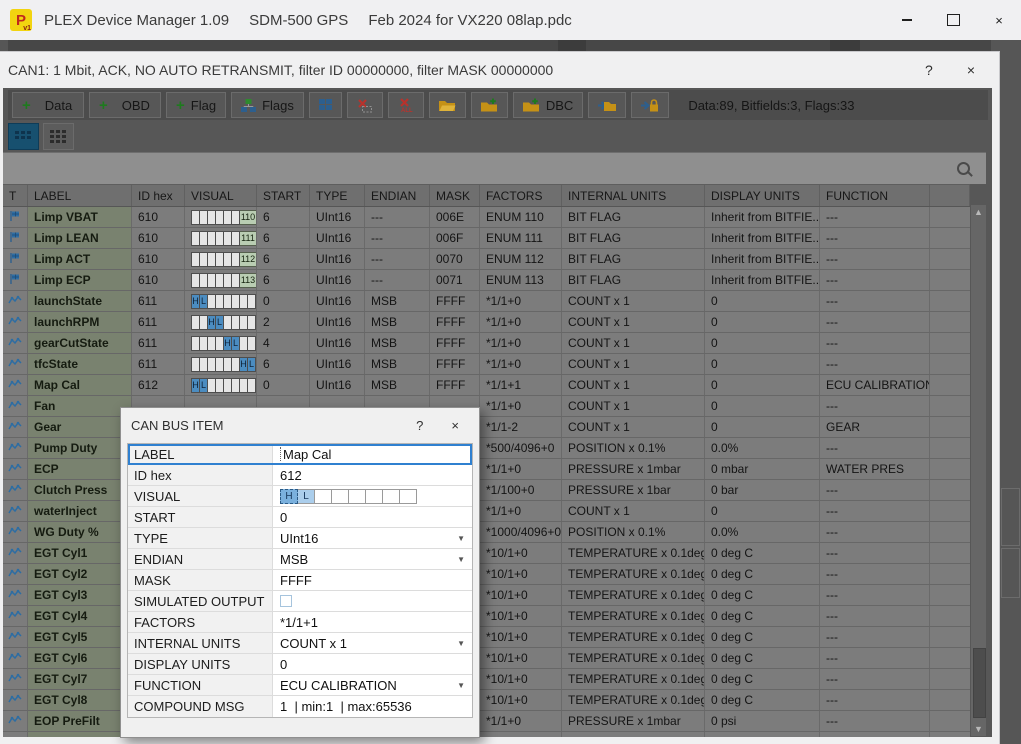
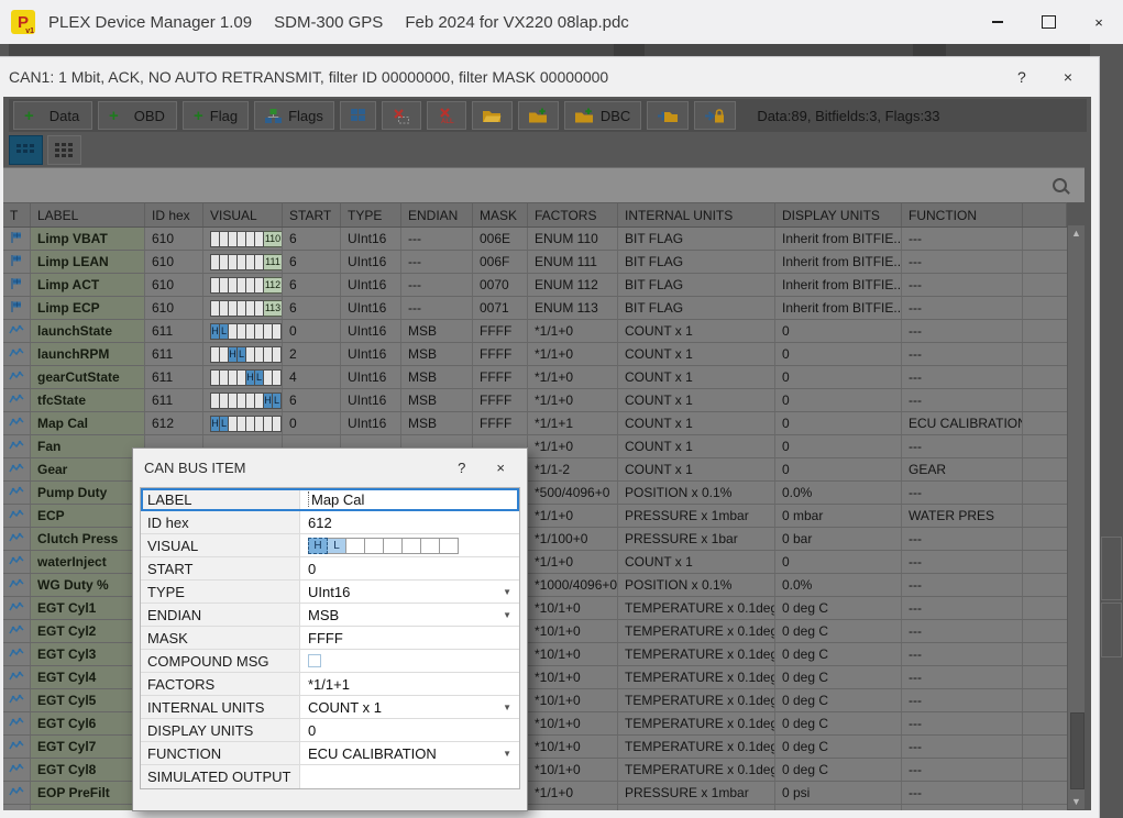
  P
  PLEX Device Manager 1.09
- SDM-500 GPS
+ SDM-300 GPS
  Feb 2024 for VX220 08lap.pdc
  ×
  CAN1: 1 Mbit, ACK, NO AUTO RETRANSMIT, filter ID 00000000, filter MASK 00000000
  ?
  ×
  +
  Data
  +
  OBD
  +
  Flag
  Flags
  DBC
  Data:89, Bitfields:3, Flags:33
  T
  LABEL
  ID hex
  VISUAL
  START
  TYPE
  ENDIAN
  MASK
  FACTORS
  INTERNAL UNITS
  DISPLAY UNITS
  FUNCTION
  Limp VBAT
  610
  110
  6
  UInt16
  ---
  006E
  ENUM 110
  BIT FLAG
  Inherit from BITFIE..
  ---
  Limp LEAN
  610
  111
  6
  UInt16
  ---
  006F
  ENUM 111
  BIT FLAG
  Inherit from BITFIE..
  ---
  Limp ACT
  610
  112
  6
  UInt16
  ---
  0070
  ENUM 112
  BIT FLAG
  Inherit from BITFIE..
  ---
  Limp ECP
  610
  113
  6
  UInt16
  ---
  0071
  ENUM 113
  BIT FLAG
  Inherit from BITFIE..
  ---
  launchState
  611
  H
  L
  0
  UInt16
  MSB
  FFFF
  *1/1+0
  COUNT x 1
  0
  ---
  launchRPM
  611
  H
  L
  2
  UInt16
  MSB
  FFFF
  *1/1+0
  COUNT x 1
  0
  ---
  gearCutState
  611
  H
  L
  4
  UInt16
  MSB
  FFFF
  *1/1+0
  COUNT x 1
  0
  ---
  tfcState
  611
  H
  L
  6
  UInt16
  MSB
  FFFF
  *1/1+0
  COUNT x 1
  0
  ---
  Map Cal
  612
  H
  L
  0
  UInt16
  MSB
  FFFF
  *1/1+1
  COUNT x 1
  0
  ECU CALIBRATION
  Fan
  *1/1+0
  COUNT x 1
  0
  ---
  Gear
  *1/1-2
  COUNT x 1
  0
  GEAR
  Pump Duty
  *500/4096+0
  POSITION x 0.1%
  0.0%
  ---
  ECP
  *1/1+0
  PRESSURE x 1mbar
  0 mbar
  WATER PRES
  Clutch Press
  *1/100+0
  PRESSURE x 1bar
  0 bar
  ---
  waterInject
  *1/1+0
  COUNT x 1
  0
  ---
  WG Duty %
  *1000/4096+0
  POSITION x 0.1%
  0.0%
  ---
  EGT Cyl1
  *10/1+0
  TEMPERATURE x 0.1deg
  0 deg C
  ---
  EGT Cyl2
  *10/1+0
  TEMPERATURE x 0.1deg
  0 deg C
  ---
  EGT Cyl3
  *10/1+0
  TEMPERATURE x 0.1deg
  0 deg C
  ---
  EGT Cyl4
  *10/1+0
  TEMPERATURE x 0.1deg
  0 deg C
  ---
  EGT Cyl5
  *10/1+0
  TEMPERATURE x 0.1deg
  0 deg C
  ---
  EGT Cyl6
  *10/1+0
  TEMPERATURE x 0.1deg
  0 deg C
  ---
  EGT Cyl7
  *10/1+0
  TEMPERATURE x 0.1deg
  0 deg C
  ---
  EGT Cyl8
  *10/1+0
  TEMPERATURE x 0.1deg
  0 deg C
  ---
  EOP PreFilt
  *1/1+0
  PRESSURE x 1mbar
  0 psi
  ---
  ▲
  ▼
  CAN BUS ITEM
  ?
  ×
  LABEL
  Map Cal
  ID hex
  612
  VISUAL
  H
  L
  START
  0
  TYPE
  UInt16
  ▼
  ENDIAN
  MSB
  ▼
  MASK
  FFFF
- SIMULATED OUTPUT
+ COMPOUND MSG
  FACTORS
  *1/1+1
  INTERNAL UNITS
  COUNT x 1
  ▼
  DISPLAY UNITS
  0
  FUNCTION
  ECU CALIBRATION
  ▼
- COMPOUND MSG
+ SIMULATED OUTPUT
- 1 | min:1 | max:65536
